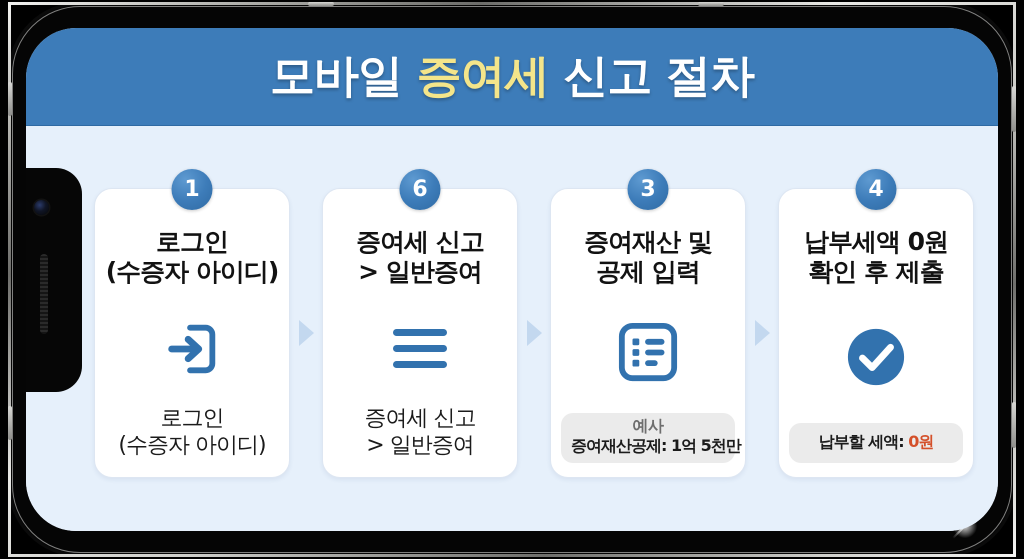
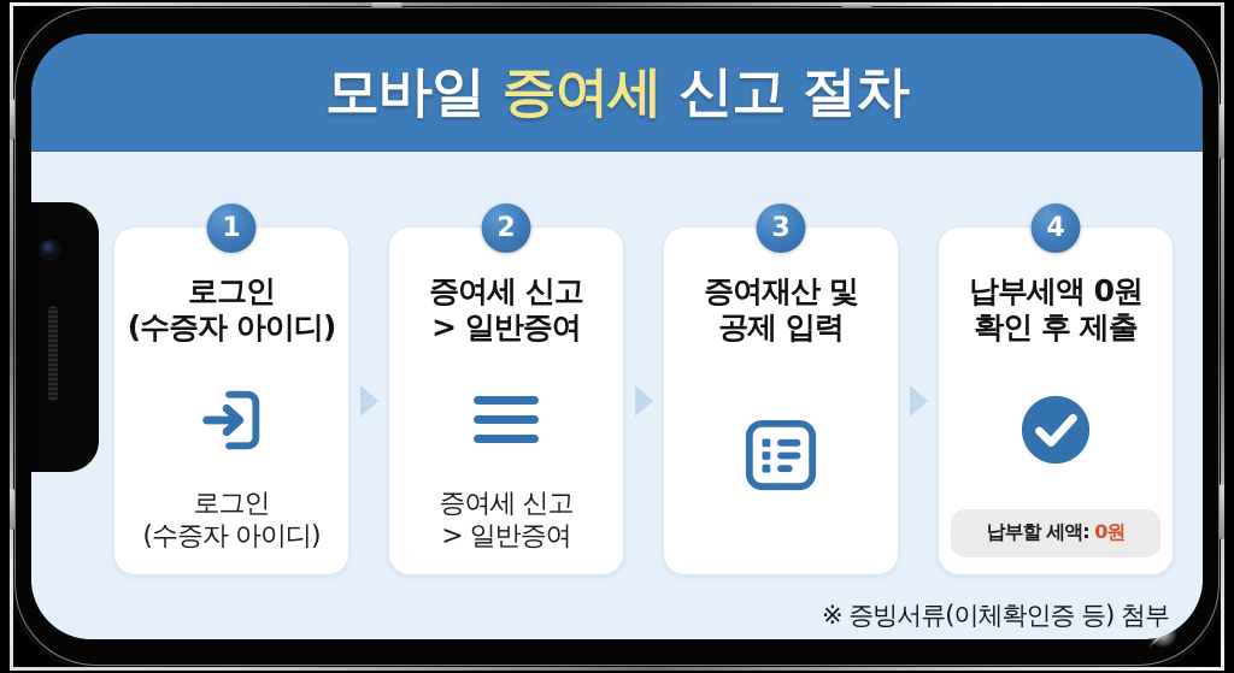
  모바일 증여세 신고 절차
  1
  로그인
  (수증자 아이디)
  로그인
  (수증자 아이디)
- 6
+ 2
  증여세 신고
  > 일반증여
  증여세 신고
  > 일반증여
  3
  증여재산 및
  공제 입력
- 예사
- 증여재산공제: 1억 5천만
  4
  납부세액 0원
  확인 후 제출
  납부할 세액: 0원
+ ※ 증빙서류(이체확인증 등) 첨부
